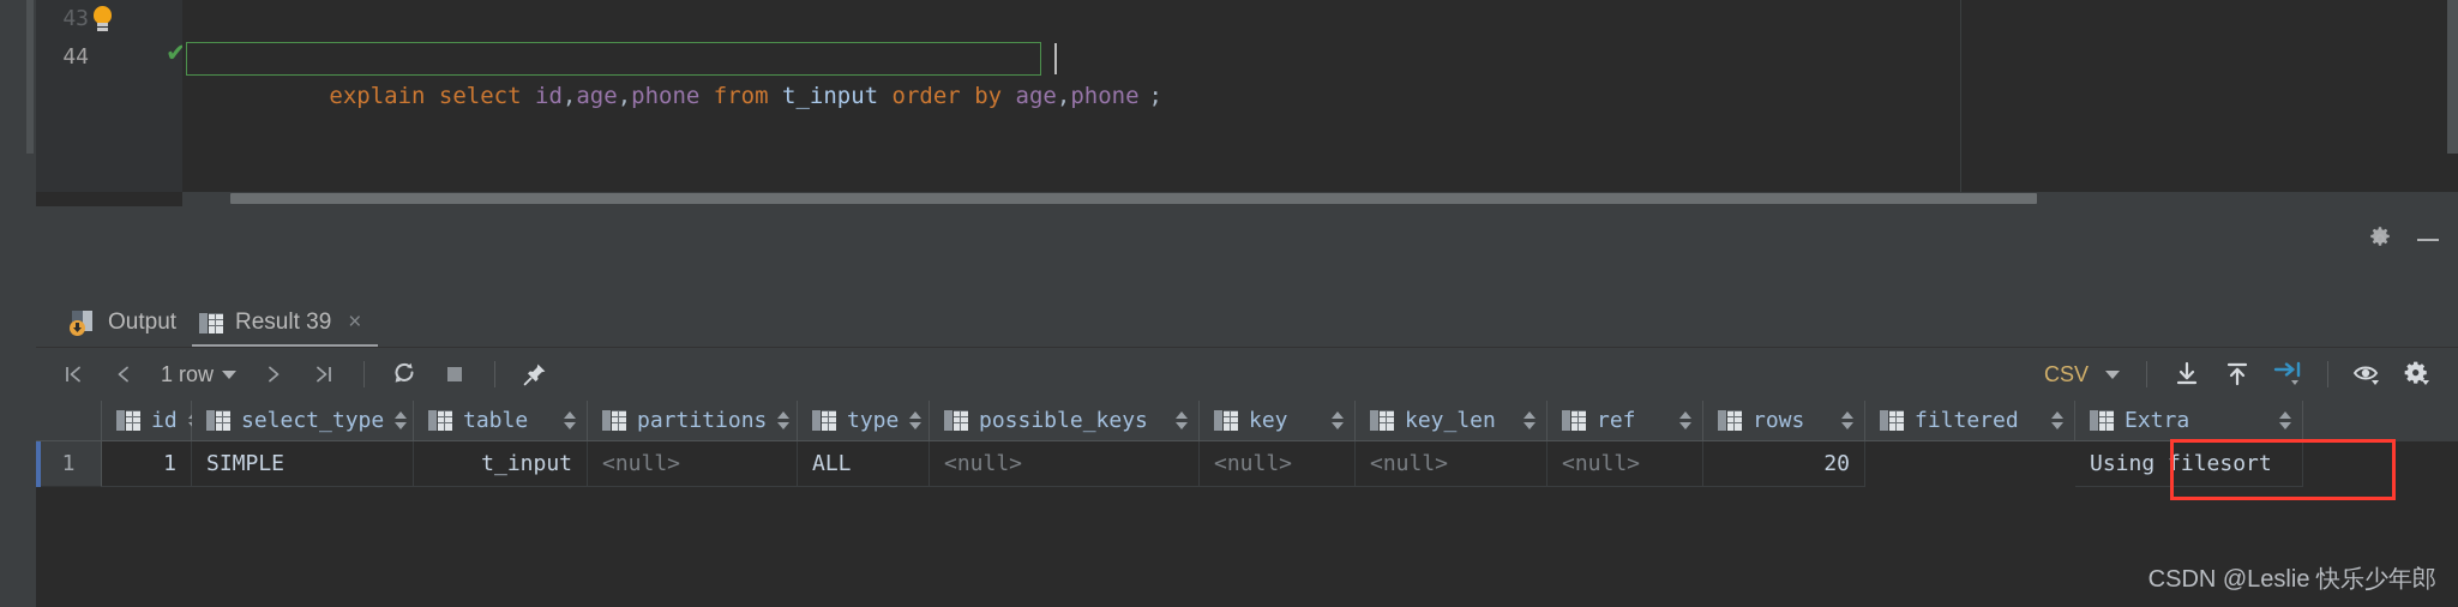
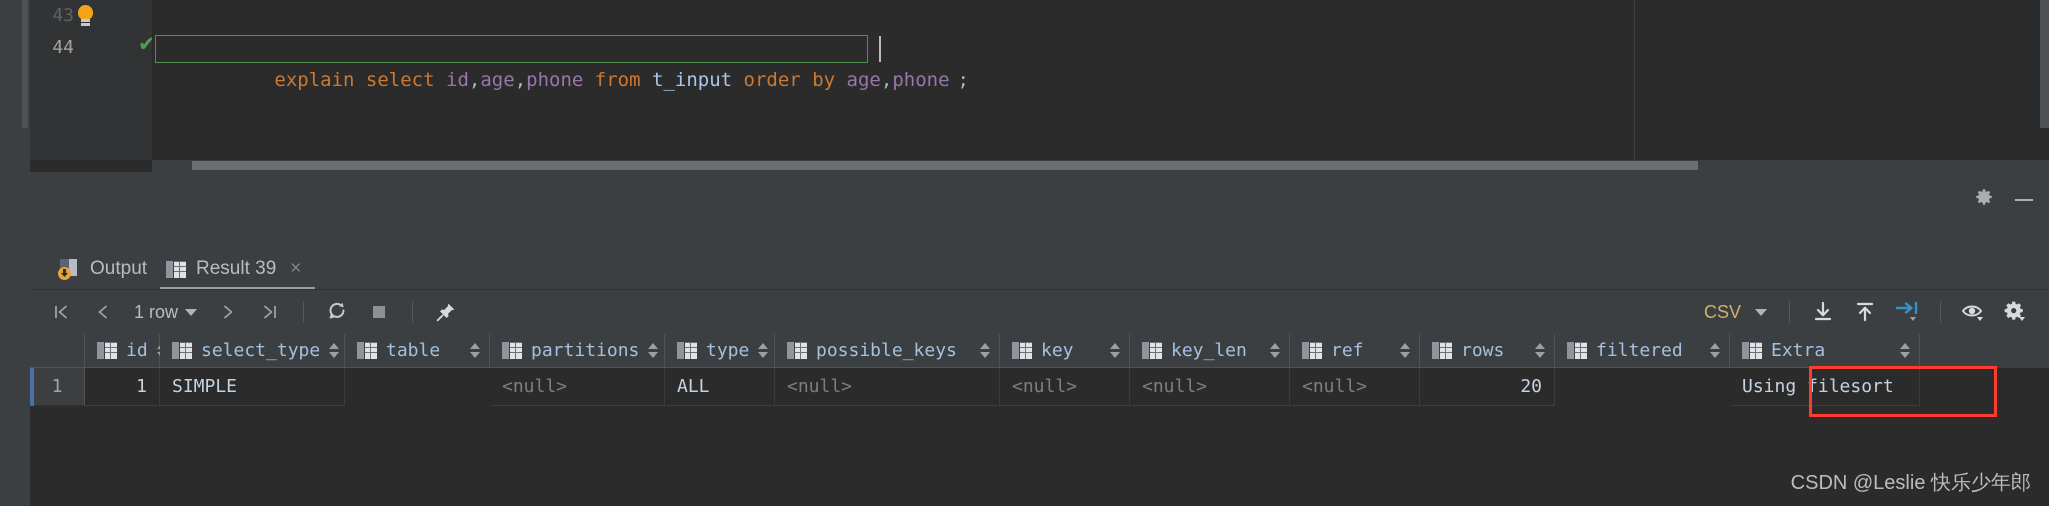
  43
  44
  ✔
  explain select id,age,phone from t_input order by age,phone ;
  Output
  Result 39
  ×
  1 row
  CSV
  id
  select_type
  table
  partitions
  type
  possible_keys
  key
  key_len
  ref
  rows
  filtered
  Extra
  1
  1
  SIMPLE
- t_input
  <null>
  ALL
  <null>
  <null>
  <null>
  <null>
  20
  Using filesort
  CSDN @Leslie 快乐少年郎
